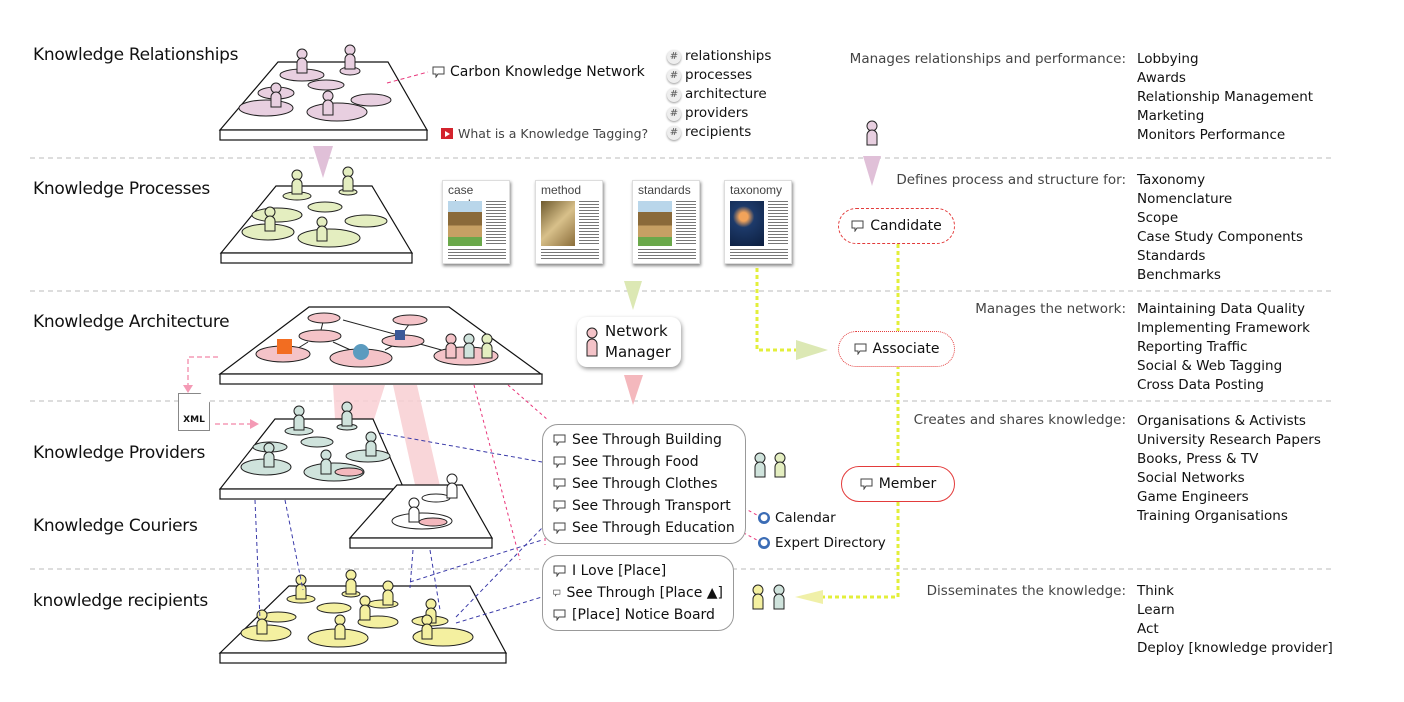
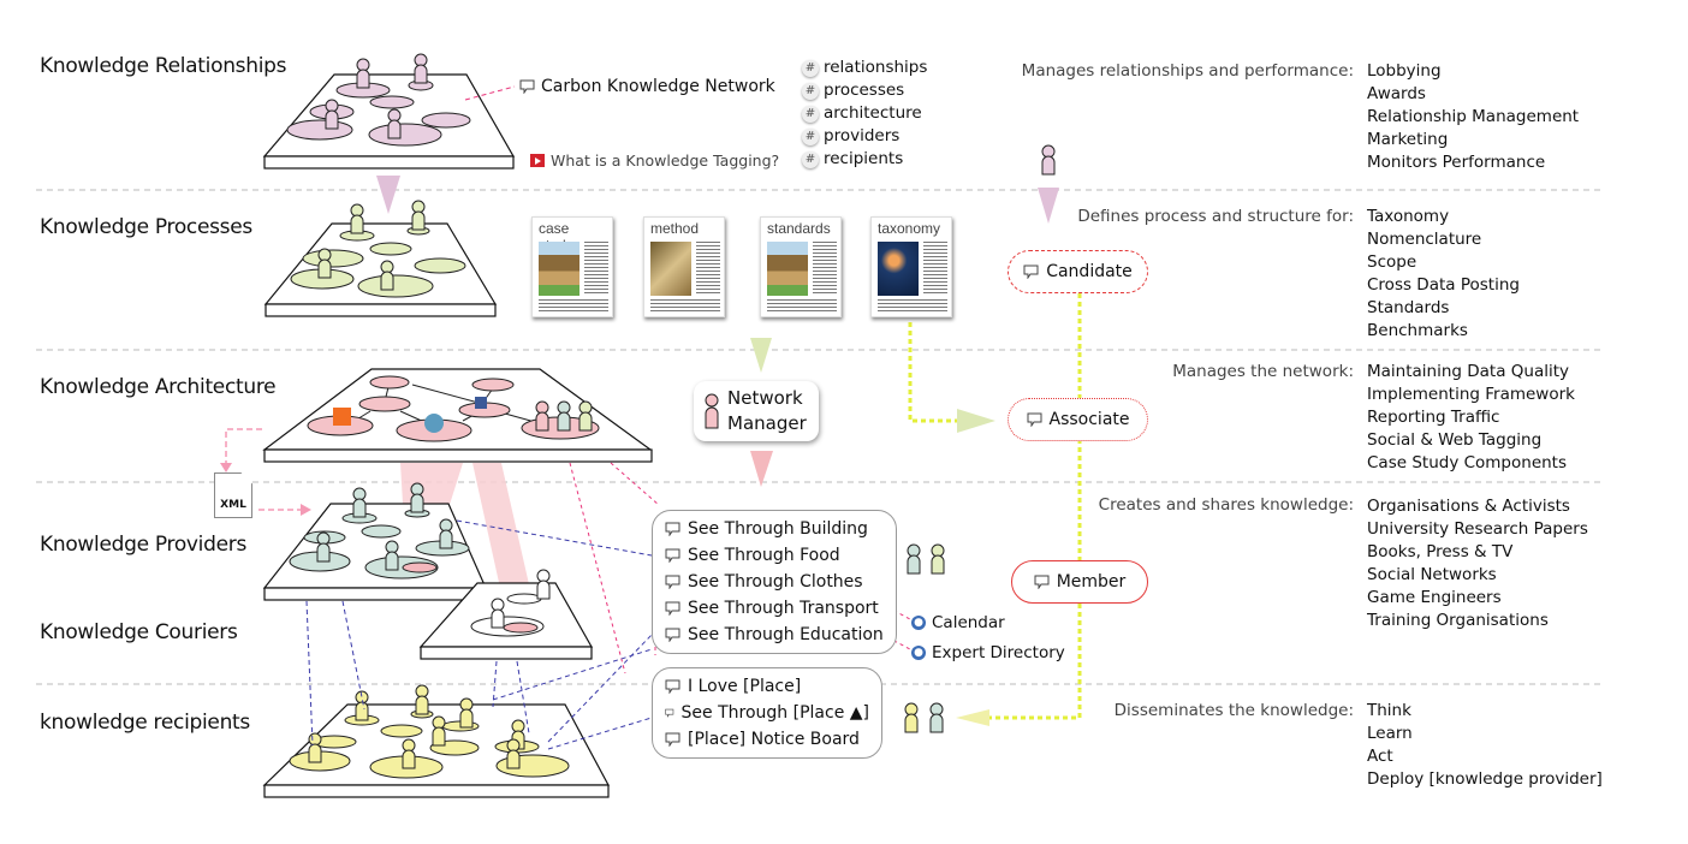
  Knowledge Relationships
  Knowledge Processes
  Knowledge Architecture
  Knowledge Providers
  Knowledge Couriers
  knowledge recipients
  Carbon Knowledge Network
  What is a Knowledge Tagging?
  #
  relationships
  #
  processes
  #
  architecture
  #
  providers
  #
  recipients
  method
  standards
  taxonomy
  Network
  Manager
  XML
  Candidate
  Associate
  Member
  See Through Building
  See Through Food
  See Through Clothes
  See Through Transport
  See Through Education
  I Love [Place]
  See Through [Place ▲]
  [Place] Notice Board
  ●
  Calendar
  ●
  Expert Directory
  Manages relationships and performance:
  Lobbying
  Awards
  Relationship Management
  Marketing
  Monitors Performance
  Defines process and structure for:
  Taxonomy
  Nomenclature
  Scope
- Case Study Components
+ Cross Data Posting
  Standards
  Benchmarks
  Manages the network:
  Maintaining Data Quality
  Implementing Framework
  Reporting Traffic
  Social & Web Tagging
- Cross Data Posting
+ Case Study Components
  Creates and shares knowledge:
  Organisations & Activists
  University Research Papers
  Books, Press & TV
  Social Networks
  Game Engineers
  Training Organisations
  Disseminates the knowledge:
  Think
  Learn
  Act
  Deploy [knowledge provider]
